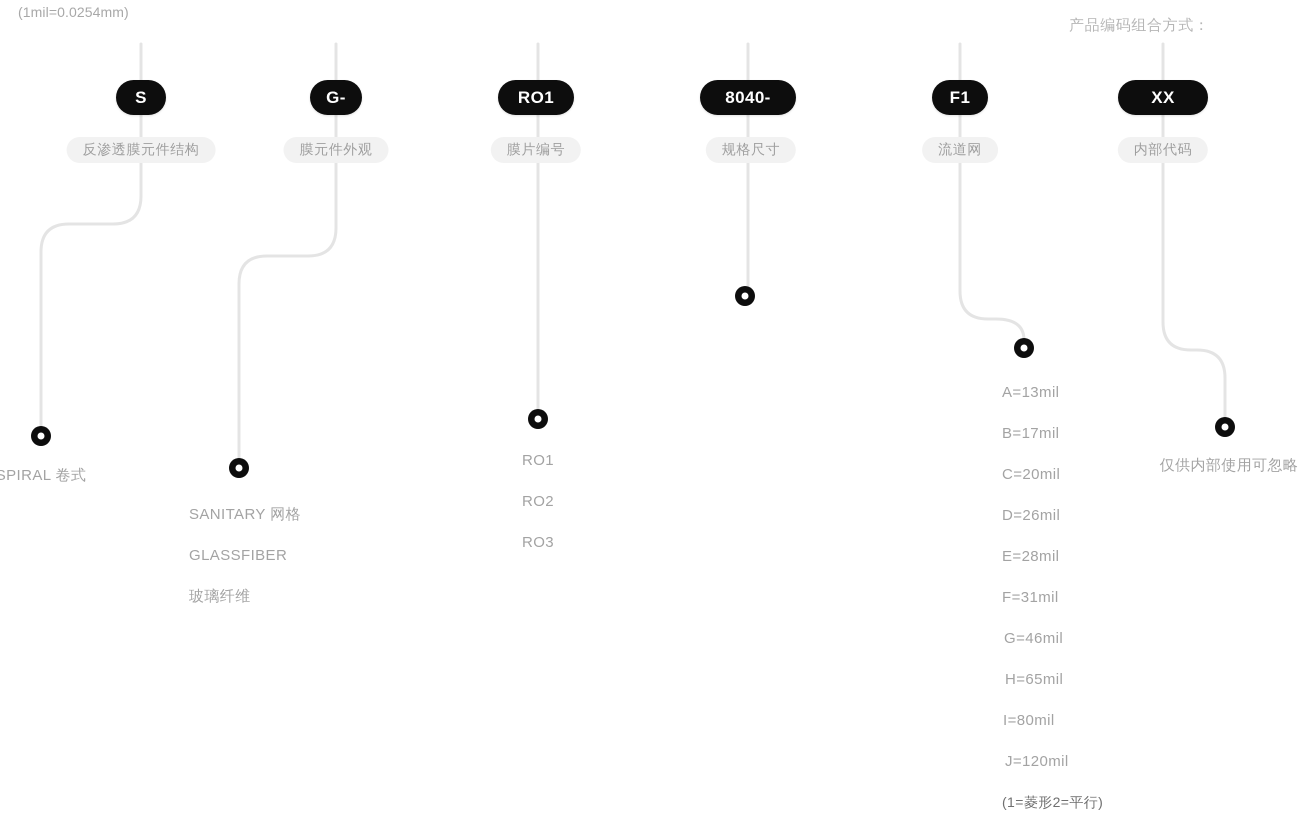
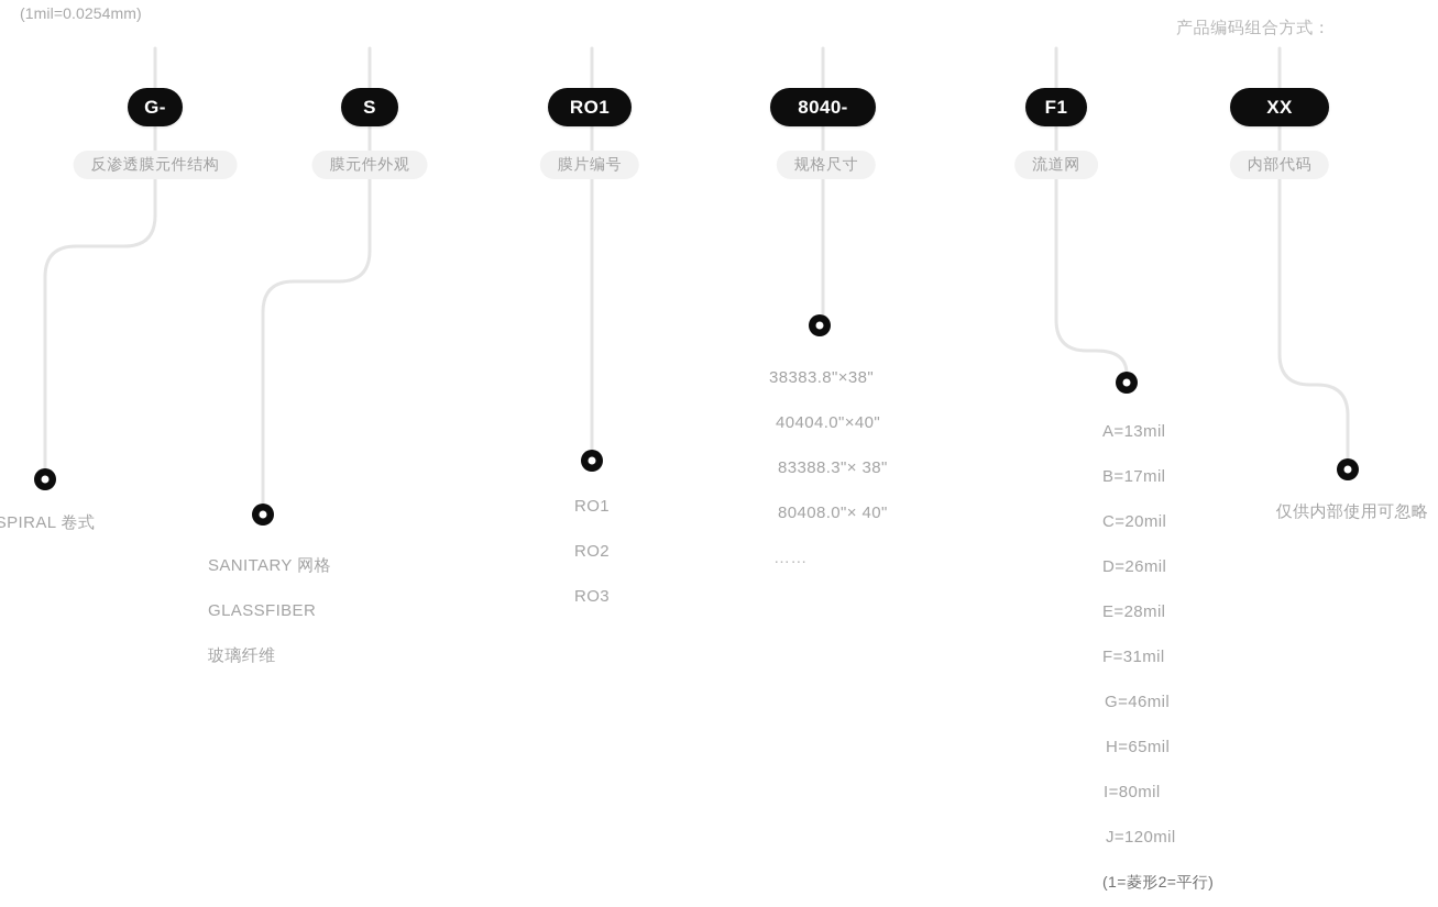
  (1mil=0.0254mm)
  产品编码组合方式：
- S
+ G-
  反渗透膜元件结构
  SPIRAL 卷式
- G-
+ S
  膜元件外观
  SANITARY 网格
  GLASSFIBER
  玻璃纤维
  RO1
  膜片编号
  RO1
  RO2
  RO3
  8040-
  规格尺寸
+ 38383.8"×38"
+ 40404.0"×40"
+ 83388.3"× 38"
+ 80408.0"× 40"
+ ……
  F1
  流道网
  A=13mil
  B=17mil
  C=20mil
  D=26mil
  E=28mil
  F=31mil
  G=46mil
  H=65mil
  I=80mil
  J=120mil
  (1=菱形2=平行)
  XX
  内部代码
  仅供内部使用可忽略
